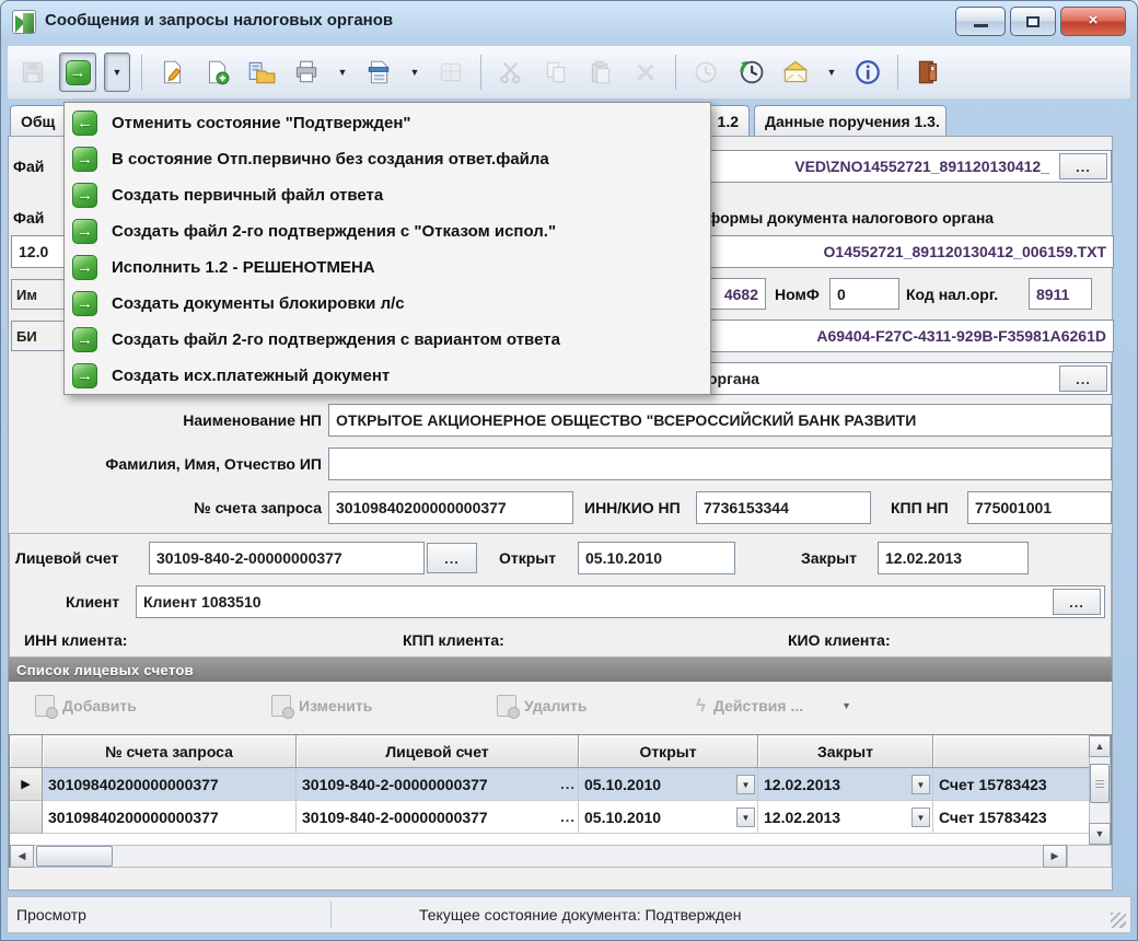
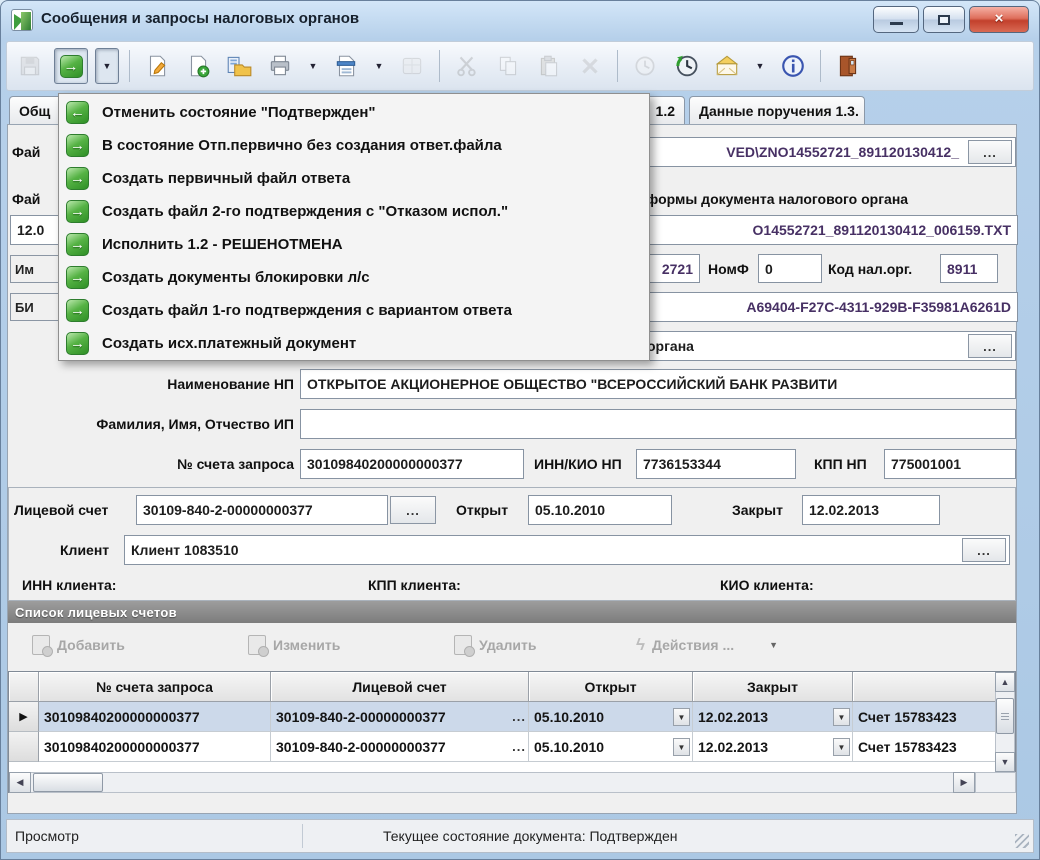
  Сообщения и запросы налоговых органов
  ×
  ▼
  ▼
  ▼
  ▼
  Общ
  1.2
  Данные поручения 1.3.
  Фай
  VED\ZNO14552721_891120130412_
  ...
  Фай
  формы документа налогового органа
  12.0
  O14552721_891120130412_006159.TXT
  Им
- 4682
+ 2721
  НомФ
  0
  Код нал.орг.
  8911
  БИ
  A69404-F27C-4311-929B-F35981A6261D
  органа
  ...
  Наименование НП
  ОТКРЫТОЕ АКЦИОНЕРНОЕ ОБЩЕСТВО "ВСЕРОССИЙСКИЙ БАНК РАЗВИТИ
  Фамилия, Имя, Отчество ИП
  № счета запроса
  30109840200000000377
  ИНН/КИО НП
  7736153344
  КПП НП
  775001001
  Лицевой счет
  30109-840-2-00000000377
  ...
  Открыт
  05.10.2010
  Закрыт
  12.02.2013
  Клиент
  Клиент 1083510
  ...
  ИНН клиента:
  КПП клиента:
  КИО клиента:
  Список лицевых счетов
  Добавить
  Изменить
  Удалить
  ϟ
  Действия ...
  ▼
  № счета запроса
  Лицевой счет
  Открыт
  Закрыт
  ▶
  30109840200000000377
  30109-840-2-00000000377
  ...
  05.10.2010
  ▼
  12.02.2013
  ▼
  Счет 15783423
  30109840200000000377
  30109-840-2-00000000377
  ...
  05.10.2010
  ▼
  12.02.2013
  ▼
  Счет 15783423
  ▲
  ▼
  ◀
  ▶
  Просмотр
  Текущее состояние документа: Подтвержден
  Отменить состояние "Подтвержден"
  В состояние Отп.первично без создания ответ.файла
  Создать первичный файл ответа
  Создать файл 2-го подтверждения с "Отказом испол."
  Исполнить 1.2 - РЕШЕНОТМЕНА
  Создать документы блокировки л/с
- Создать файл 2-го подтверждения с вариантом ответа
+ Создать файл 1-го подтверждения с вариантом ответа
  Создать исх.платежный документ
